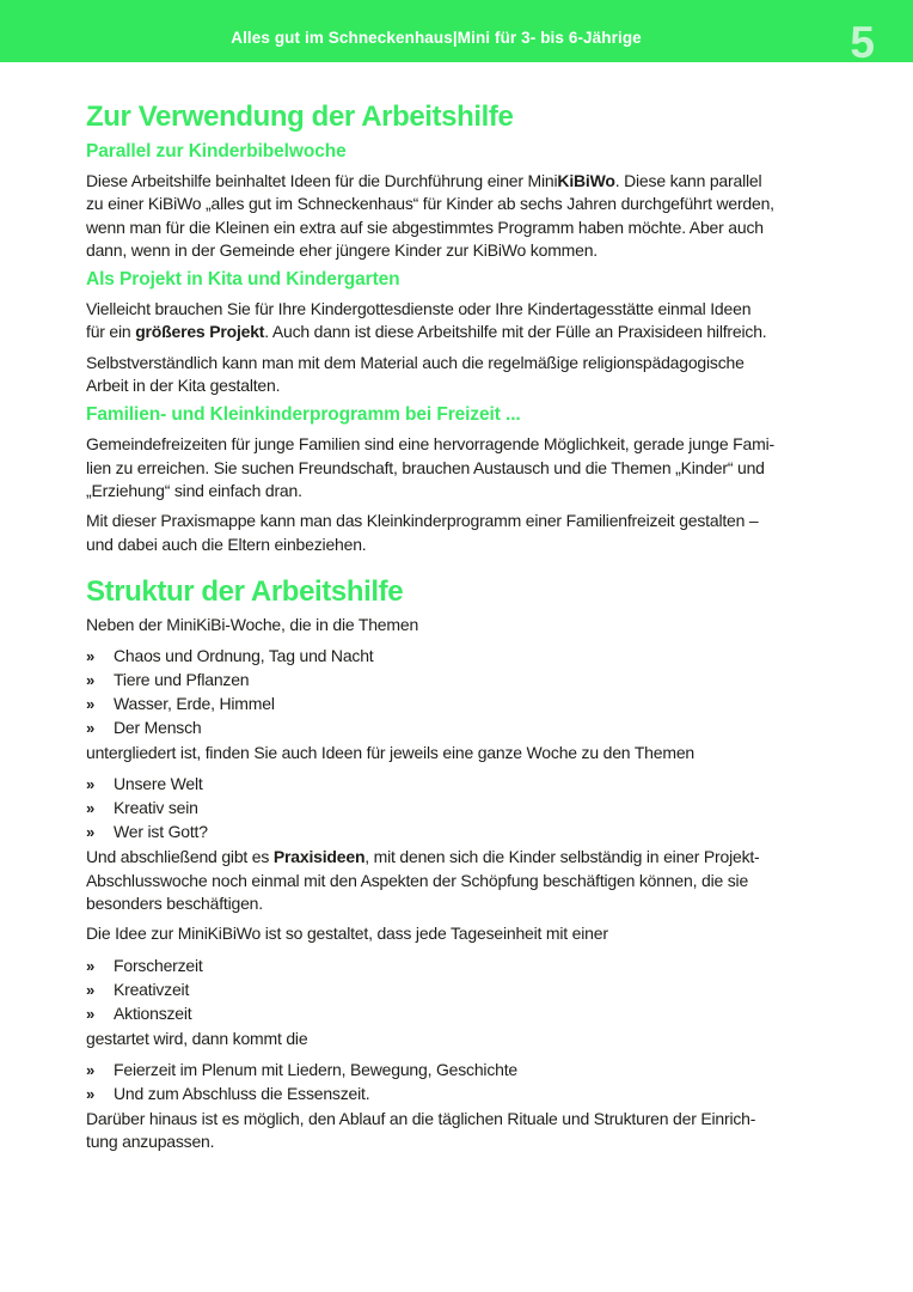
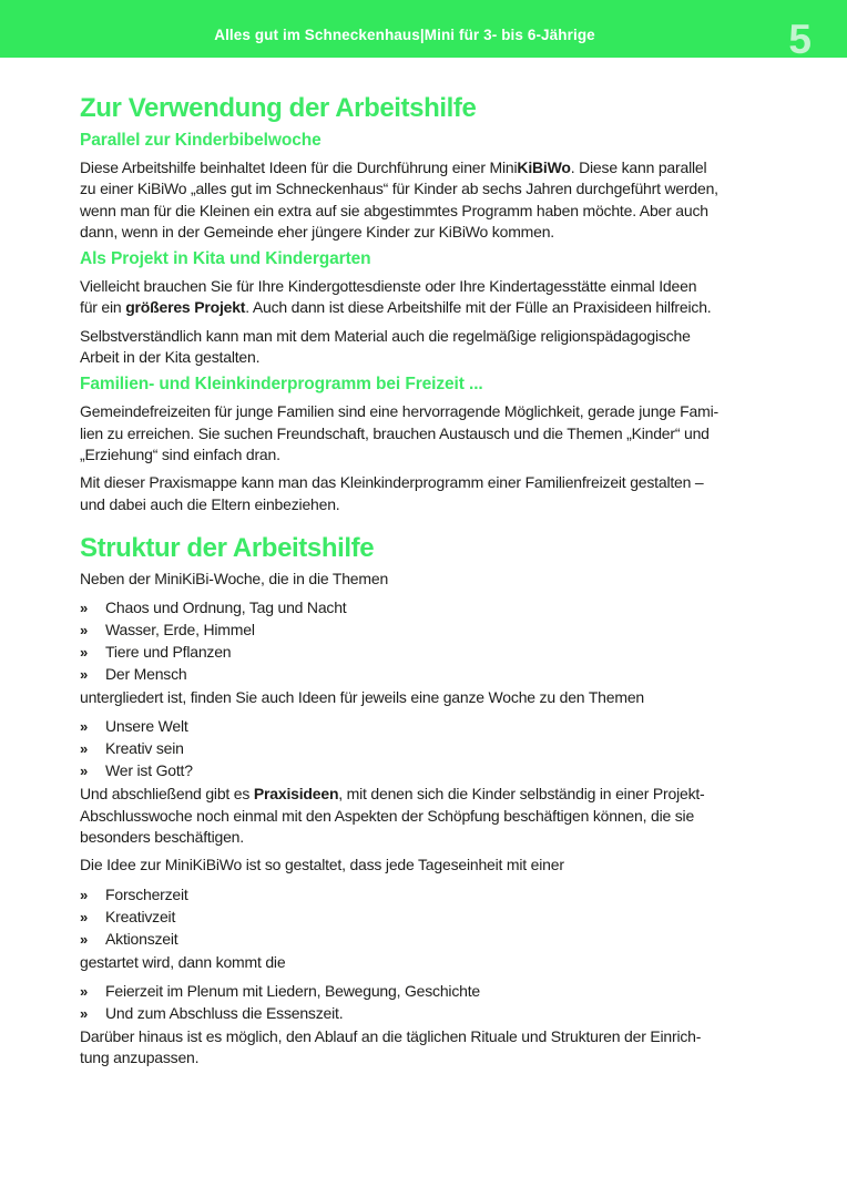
  Alles gut im Schneckenhaus|Mini für 3- bis 6-Jährige
  5
  Zur Verwendung der Arbeitshilfe
  Parallel zur Kinderbibelwoche
  Diese Arbeitshilfe beinhaltet Ideen für die Durchführung einer MiniKiBiWo. Diese kann parallel
  zu einer KiBiWo „alles gut im Schneckenhaus“ für Kinder ab sechs Jahren durchgeführt werden,
  wenn man für die Kleinen ein extra auf sie abgestimmtes Programm haben möchte. Aber auch
  dann, wenn in der Gemeinde eher jüngere Kinder zur KiBiWo kommen.
  Als Projekt in Kita und Kindergarten
  Vielleicht brauchen Sie für Ihre Kindergottesdienste oder Ihre Kindertagesstätte einmal Ideen
  für ein größeres Projekt. Auch dann ist diese Arbeitshilfe mit der Fülle an Praxisideen hilfreich.
  Selbstverständlich kann man mit dem Material auch die regelmäßige religionspädagogische
  Arbeit in der Kita gestalten.
  Familien- und Kleinkinderprogramm bei Freizeit ...
  Gemeindefreizeiten für junge Familien sind eine hervorragende Möglichkeit, gerade junge Fami-
  lien zu erreichen. Sie suchen Freundschaft, brauchen Austausch und die Themen „Kinder“ und
  „Erziehung“ sind einfach dran.
  Mit dieser Praxismappe kann man das Kleinkinderprogramm einer Familienfreizeit gestalten –
  und dabei auch die Eltern einbeziehen.
  Struktur der Arbeitshilfe
  Neben der MiniKiBi-Woche, die in die Themen
  »
  Chaos und Ordnung, Tag und Nacht
  »
- Tiere und Pflanzen
+ Wasser, Erde, Himmel
  »
- Wasser, Erde, Himmel
+ Tiere und Pflanzen
  »
  Der Mensch
  untergliedert ist, finden Sie auch Ideen für jeweils eine ganze Woche zu den Themen
  »
  Unsere Welt
  »
  Kreativ sein
  »
  Wer ist Gott?
  Und abschließend gibt es Praxisideen, mit denen sich die Kinder selbständig in einer Projekt-
  Abschlusswoche noch einmal mit den Aspekten der Schöpfung beschäftigen können, die sie
  besonders beschäftigen.
  Die Idee zur MiniKiBiWo ist so gestaltet, dass jede Tageseinheit mit einer
  »
  Forscherzeit
  »
  Kreativzeit
  »
  Aktionszeit
  gestartet wird, dann kommt die
  »
  Feierzeit im Plenum mit Liedern, Bewegung, Geschichte
  »
  Und zum Abschluss die Essenszeit.
  Darüber hinaus ist es möglich, den Ablauf an die täglichen Rituale und Strukturen der Einrich-
  tung anzupassen.
